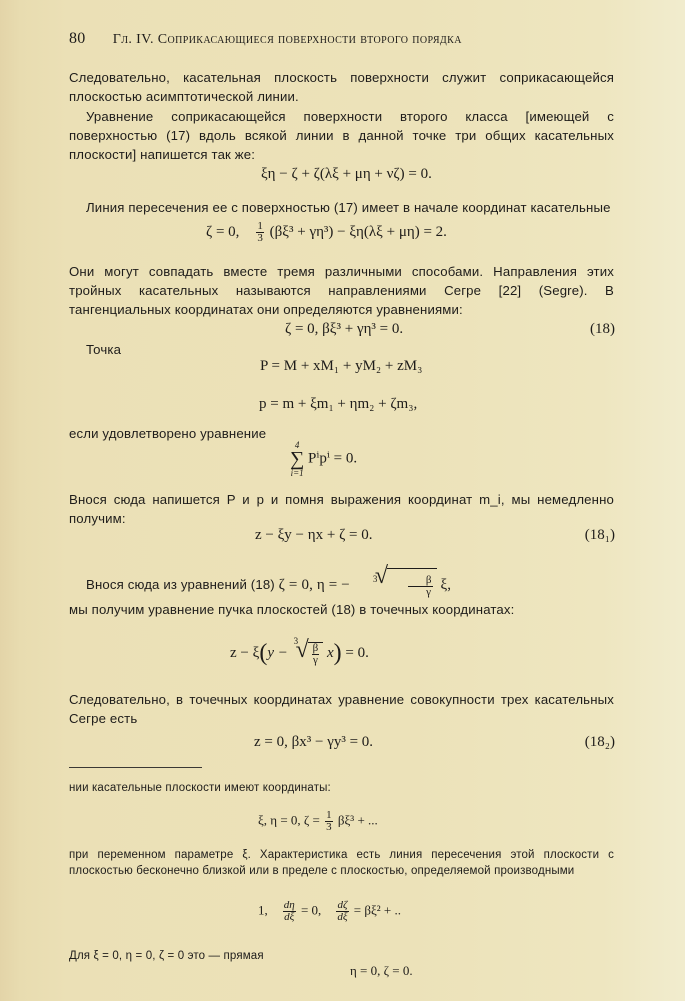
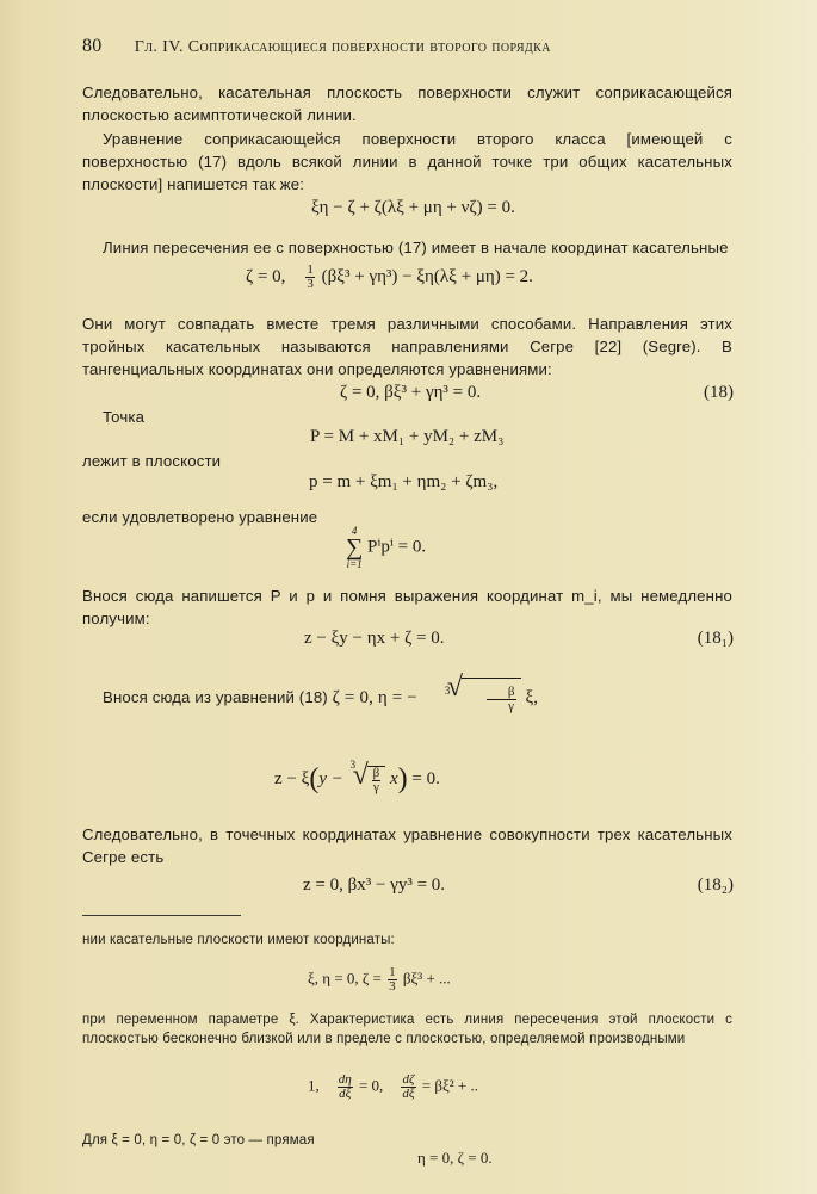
  80 Гл. IV. Соприкасающиеся поверхности второго порядка
  Следовательно, касательная плоскость поверхности служит соприкасающейся плоскостью асимптотической линии.
  Уравнение соприкасающейся поверхности второго класса [имеющей с поверхностью (17) вдоль всякой линии в данной точке три общих касательных плоскости] напишется так же:
  ξη − ζ + ζ(λξ + μη + νζ) = 0.
  Линия пересечения ее с поверхностью (17) имеет в начале координат касательные
  ζ = 0,
  1
  3
  (βξ³ + γη³) − ξη(λξ + μη) = 2.
  Они могут совпадать вместе тремя различными способами. Направления этих тройных касательных называются направлениями Сегре [22] (Segre). В тангенциальных координатах они определяются уравнениями:
  ζ = 0, βξ³ + γη³ = 0.
  (18)
  Точка
  P = M + xM₁ + yM₂ + zM₃
+ лежит в плоскости
  p = m + ξm₁ + ηm₂ + ζm₃,
  если удовлетворено уравнение
  4
  ∑
  i=1
  Pⁱpⁱ = 0.
  Внося сюда напишется P и p и помня выражения координат m_i, мы немедленно получим:
  z − ξy − ηx + ζ = 0.
  (18₁)
  Внося сюда из уравнений (18) ζ = 0, η = −
  3
  √
  β
  γ
  ξ,
- мы получим уравнение пучка плоскостей (18) в точечных координатах:
  z − ξ(y −
  3
  √
  β
  γ
  x) = 0.
  Следовательно, в точечных координатах уравнение совокупности трех касательных Сегре есть
  z = 0, βx³ − γy³ = 0.
  (18₂)
  нии касательные плоскости имеют координаты:
  ξ, η = 0, ζ =
  1
  3
  βξ³ + ...
  при переменном параметре ξ. Характеристика есть линия пересечения этой плоскости с плоскостью бесконечно близкой или в пределе с плоскостью, определяемой производными
  1,
  dη
  dξ
  = 0,
  dζ
  dξ
  = βξ² + ..
  Для ξ = 0, η = 0, ζ = 0 это — прямая
  η = 0, ζ = 0.
